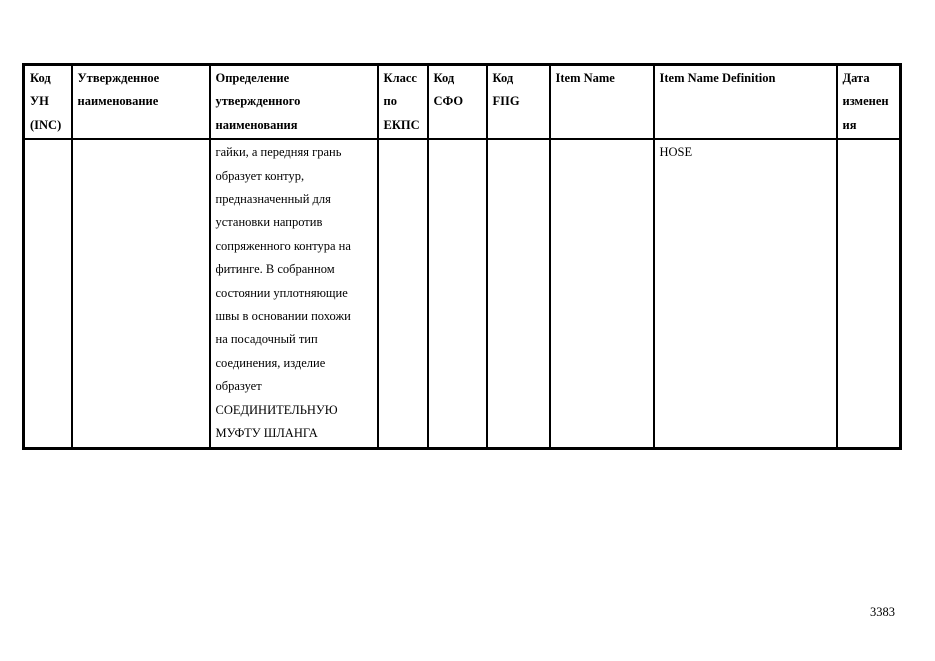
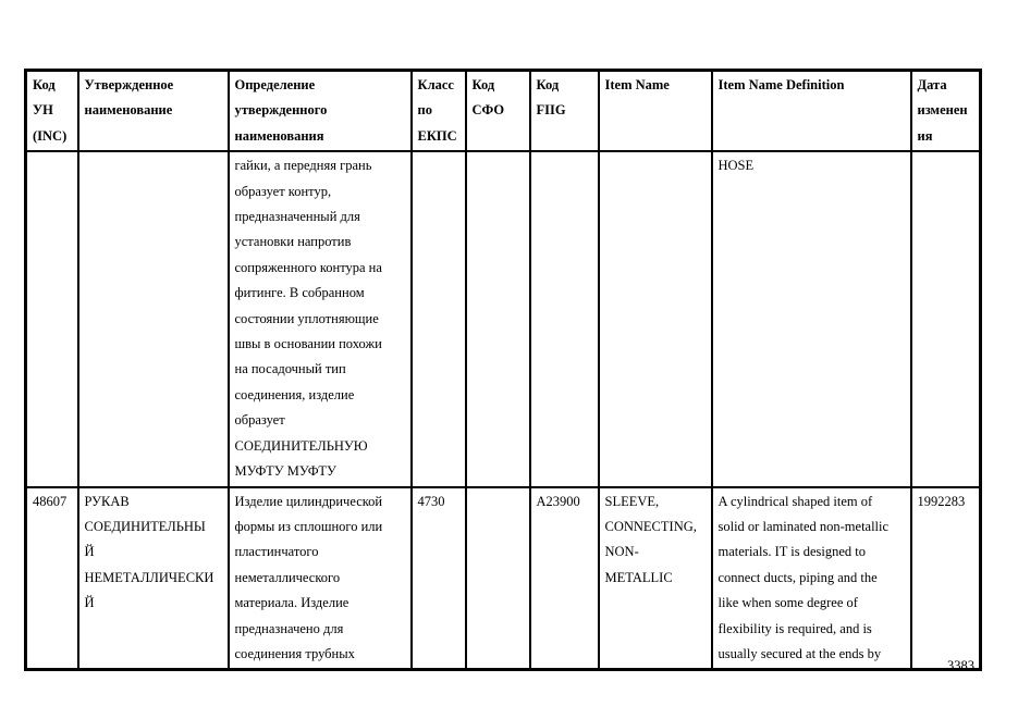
  Код УН (INC)	Утвержденное наименование	Определение утвержденного наименования	Класс по ЕКПС	Код СФО	Код FIIG	Item Name	Item Name Definition	Дата изменен ия
- 		гайки, а передняя грань образует контур, предназначенный для установки напротив сопряженного контура на фитинге. В собранном состоянии уплотняющие швы в основании похожи на посадочный тип соединения, изделие образует СОЕДИНИТЕЛЬНУЮ МУФТУ ШЛАНГА					HOSE
+ 		гайки, а передняя грань образует контур, предназначенный для установки напротив сопряженного контура на фитинге. В собранном состоянии уплотняющие швы в основании похожи на посадочный тип соединения, изделие образует СОЕДИНИТЕЛЬНУЮ МУФТУ МУФТУ					HOSE
+ 48607	РУКАВ СОЕДИНИТЕЛЬНЫ Й НЕМЕТАЛЛИЧЕСКИ Й	Изделие цилиндрической формы из сплошного или пластинчатого неметаллического материала. Изделие предназначено для соединения трубных	4730		A23900	SLEEVE, CONNECTING, NON- METALLIC	A cylindrical shaped item of solid or laminated non-metallic materials. IT is designed to connect ducts, piping and the like when some degree of flexibility is required, and is usually secured at the ends by	1992283
  3383
